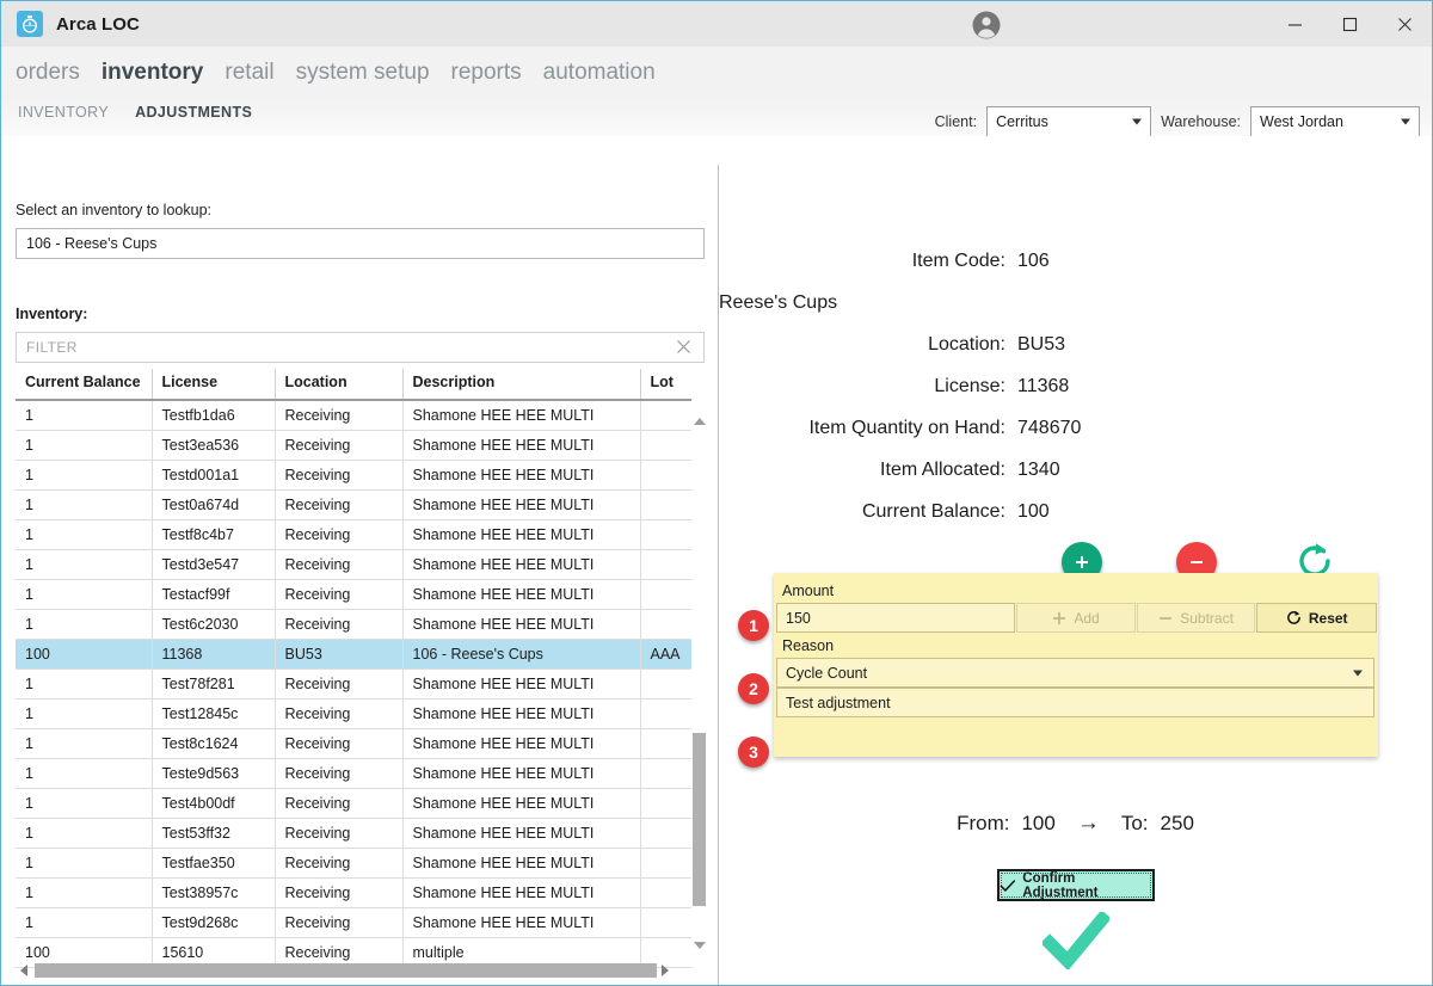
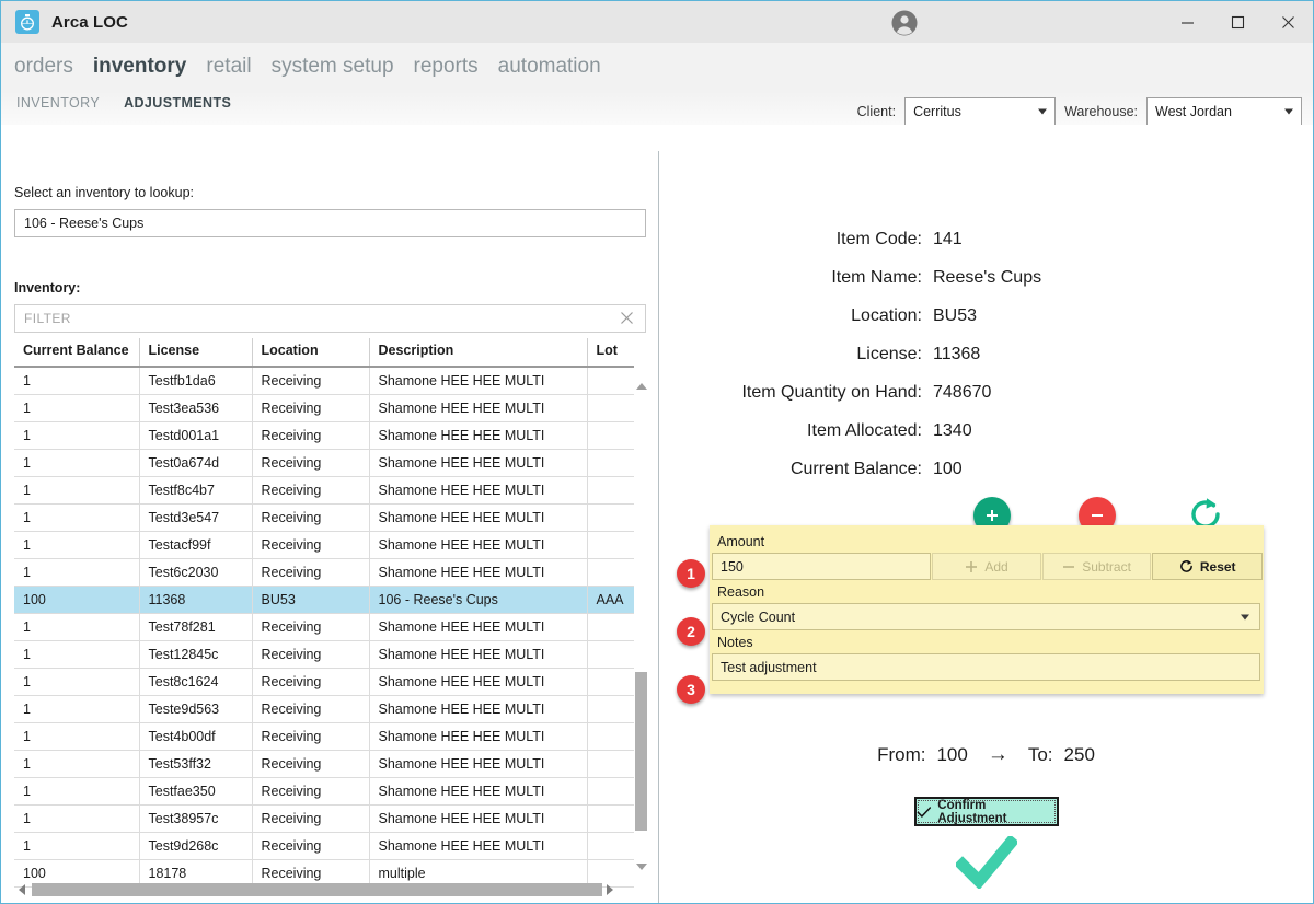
  Arca LOC
  orders
  inventory
  retail
  system setup
  reports
  automation
  INVENTORY
  ADJUSTMENTS
  Client:
  Cerritus
  Warehouse:
  West Jordan
  Select an inventory to lookup:
  106 - Reese's Cups
  Inventory:
  FILTER
  Current Balance	License	Location	Description	Lot
  1	Testfb1da6	Receiving	Shamone HEE HEE MULTI
  1	Test3ea536	Receiving	Shamone HEE HEE MULTI
  1	Testd001a1	Receiving	Shamone HEE HEE MULTI
  1	Test0a674d	Receiving	Shamone HEE HEE MULTI
  1	Testf8c4b7	Receiving	Shamone HEE HEE MULTI
  1	Testd3e547	Receiving	Shamone HEE HEE MULTI
  1	Testacf99f	Receiving	Shamone HEE HEE MULTI
  1	Test6c2030	Receiving	Shamone HEE HEE MULTI
  100	11368	BU53	106 - Reese's Cups	AAA
  1	Test78f281	Receiving	Shamone HEE HEE MULTI
  1	Test12845c	Receiving	Shamone HEE HEE MULTI
  1	Test8c1624	Receiving	Shamone HEE HEE MULTI
  1	Teste9d563	Receiving	Shamone HEE HEE MULTI
  1	Test4b00df	Receiving	Shamone HEE HEE MULTI
  1	Test53ff32	Receiving	Shamone HEE HEE MULTI
  1	Testfae350	Receiving	Shamone HEE HEE MULTI
  1	Test38957c	Receiving	Shamone HEE HEE MULTI
  1	Test9d268c	Receiving	Shamone HEE HEE MULTI
- 100	15610	Receiving	multiple
+ 100	18178	Receiving	multiple
  Item Code:
- 106
+ 141
+ Item Name:
  Reese's Cups
  Location:
  BU53
  License:
  11368
  Item Quantity on Hand:
  748670
  Item Allocated:
  1340
  Current Balance:
  100
  1
  2
  3
  Amount
  150
  Add
  Subtract
  Reset
  Reason
  Cycle Count
+ Notes
  Test adjustment
  From:
  100
  →
  To:
  250
  Confirm Adjustment
